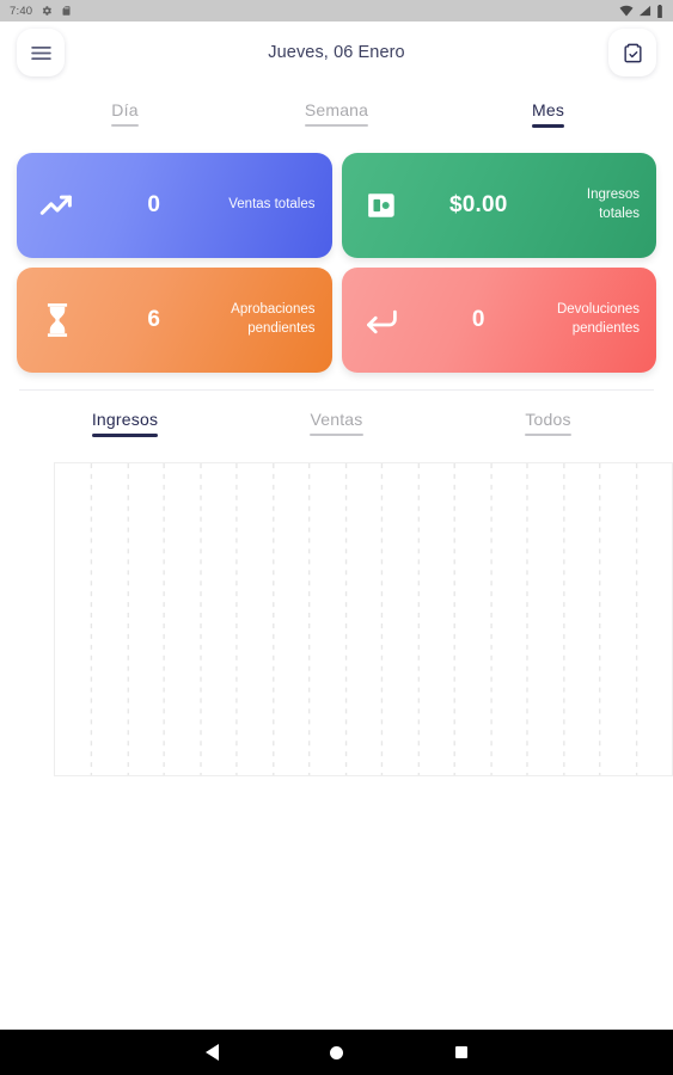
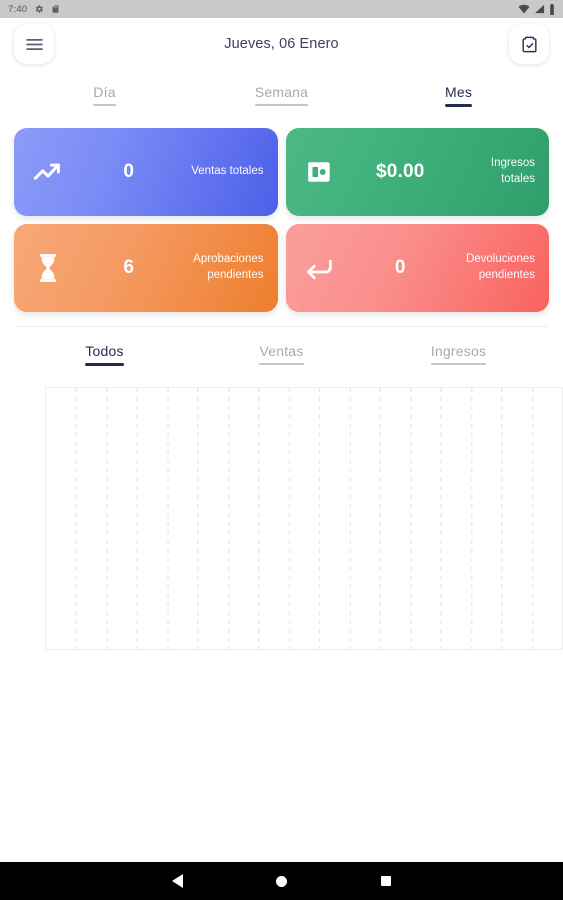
  7:40
  Jueves, 06 Enero
  Día
  Semana
  Mes
  0
  Ventas totales
  $0.00
  Ingresos totales
  6
  Aprobaciones pendientes
  0
  Devoluciones pendientes
- Ingresos
+ Todos
  Ventas
- Todos
+ Ingresos
